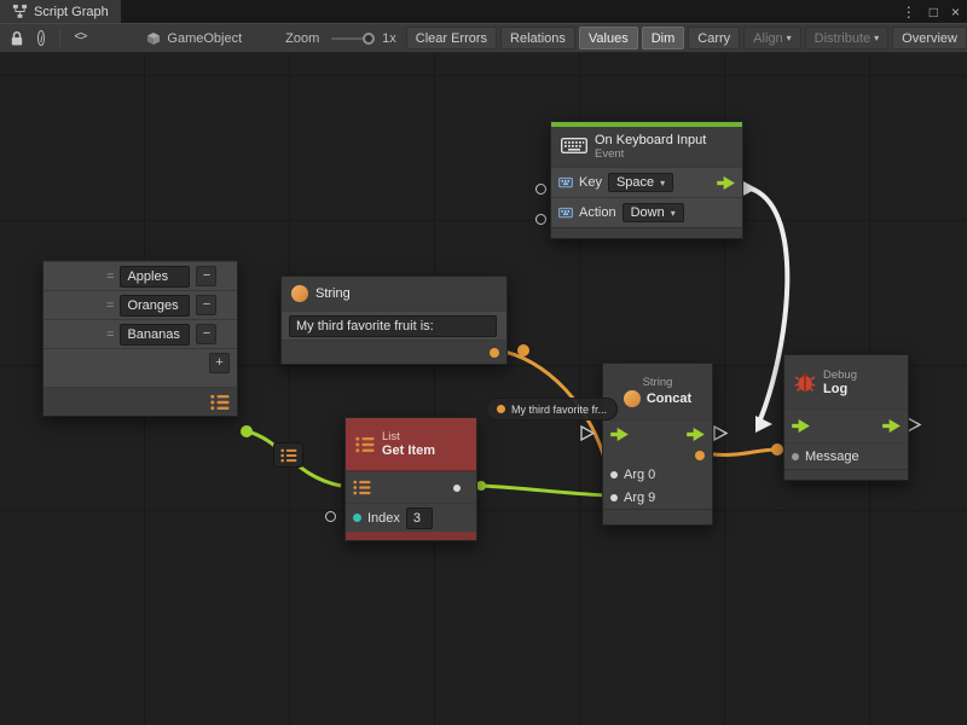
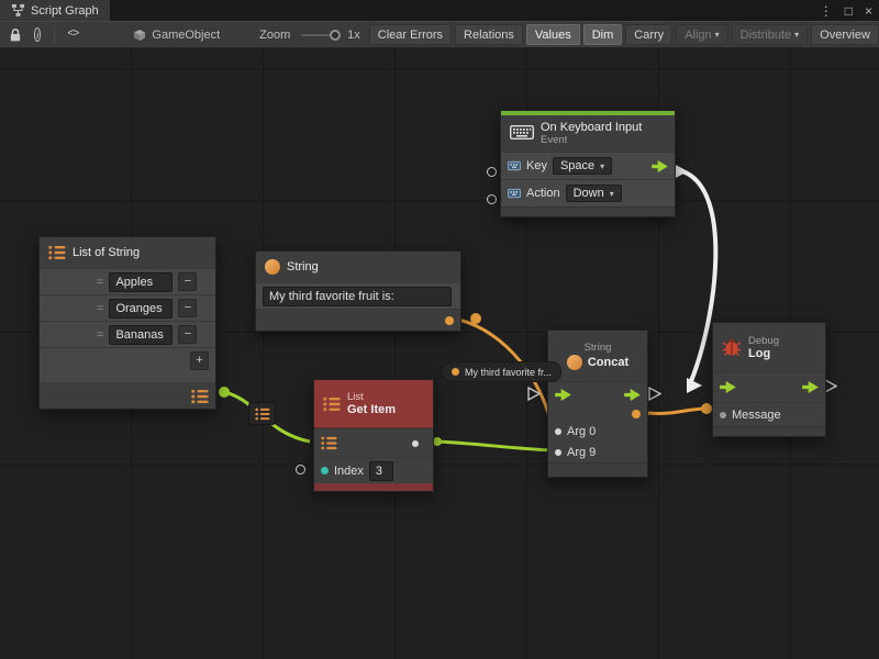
  Script Graph
  ⋮
  □
  ×
  i
  <>
  GameObject
  Zoom
  1x
  Clear Errors
  Relations
  Values
  Dim
  Carry
  Align
  ▾
  Distribute
  ▾
  Overview
  On Keyboard Input
  Event
  Key
  Space
  ▾
  Action
  Down
  ▾
+ List of String
  =
  Apples
  −
  =
  Oranges
  −
  =
  Bananas
  −
  +
  String
  My third favorite fruit is:
  List
  Get Item
  Index
  3
  String
  Concat
  Arg 0
  Arg 9
  Debug
  Log
  Message
  My third favorite fr...
